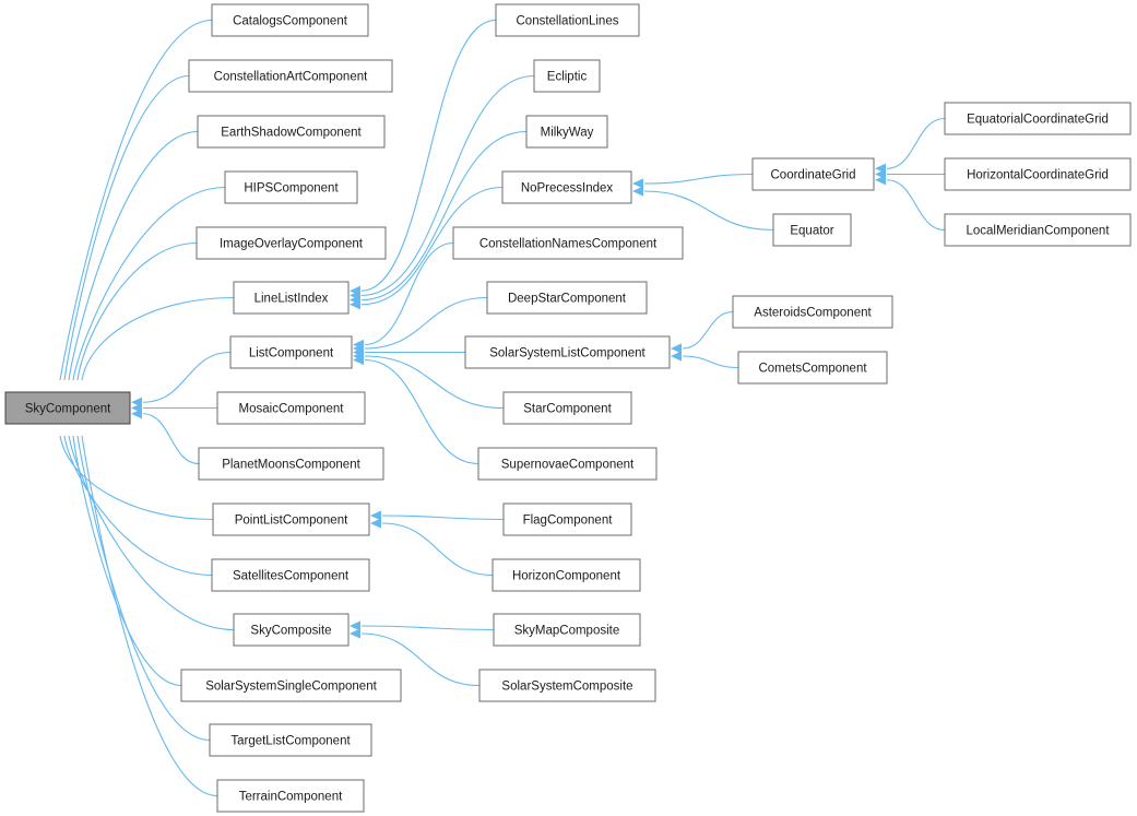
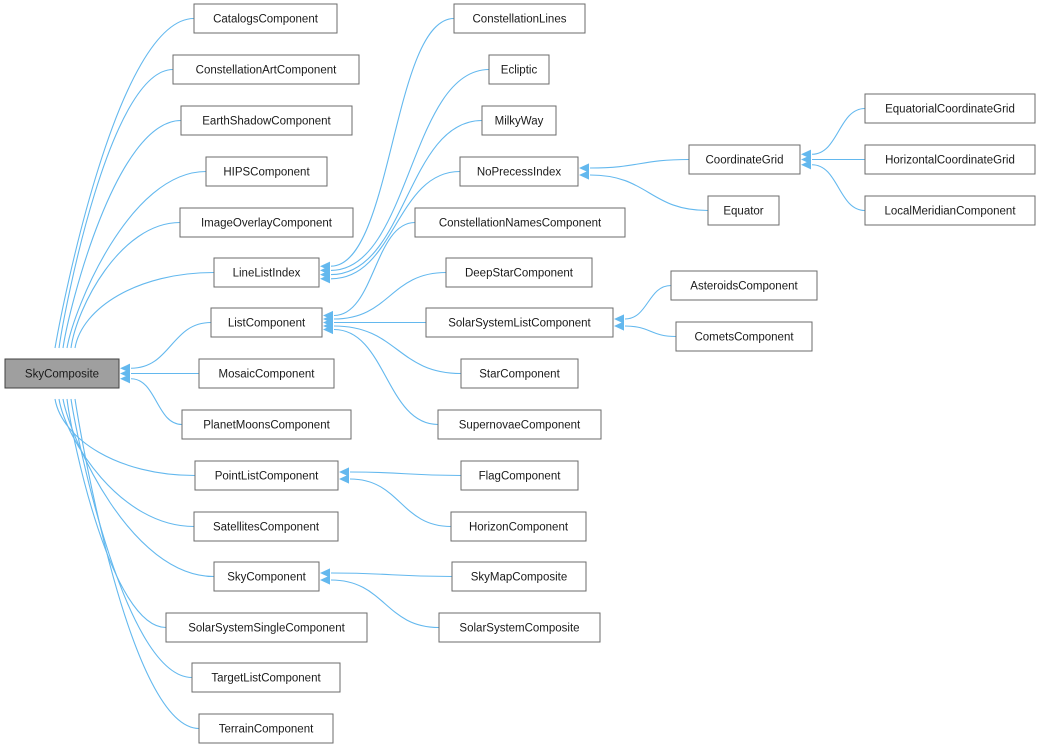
- SkyComponent
+ SkyComposite
  CatalogsComponent
  ConstellationArtComponent
  EarthShadowComponent
  HIPSComponent
  ImageOverlayComponent
  LineListIndex
  ListComponent
  MosaicComponent
  PlanetMoonsComponent
  PointListComponent
  SatellitesComponent
- SkyComposite
+ SkyComponent
  SolarSystemSingleComponent
  TargetListComponent
  TerrainComponent
  ConstellationLines
  Ecliptic
  MilkyWay
  NoPrecessIndex
  ConstellationNamesComponent
  DeepStarComponent
  SolarSystemListComponent
  StarComponent
  SupernovaeComponent
  FlagComponent
  HorizonComponent
  SkyMapComposite
  SolarSystemComposite
  CoordinateGrid
  Equator
  AsteroidsComponent
  CometsComponent
  EquatorialCoordinateGrid
  HorizontalCoordinateGrid
  LocalMeridianComponent
